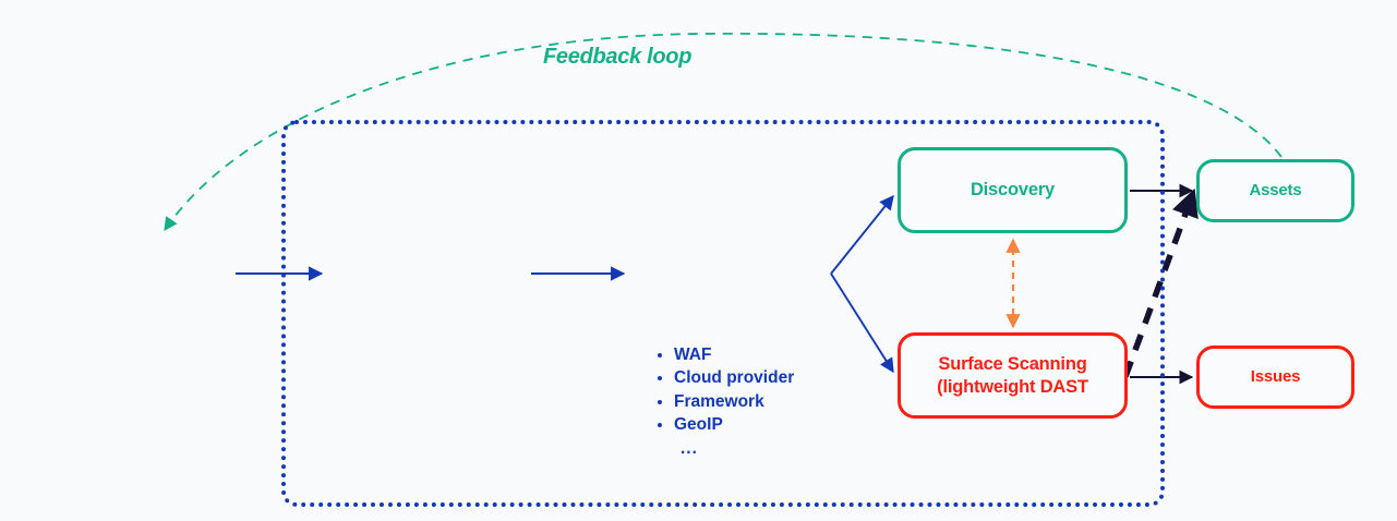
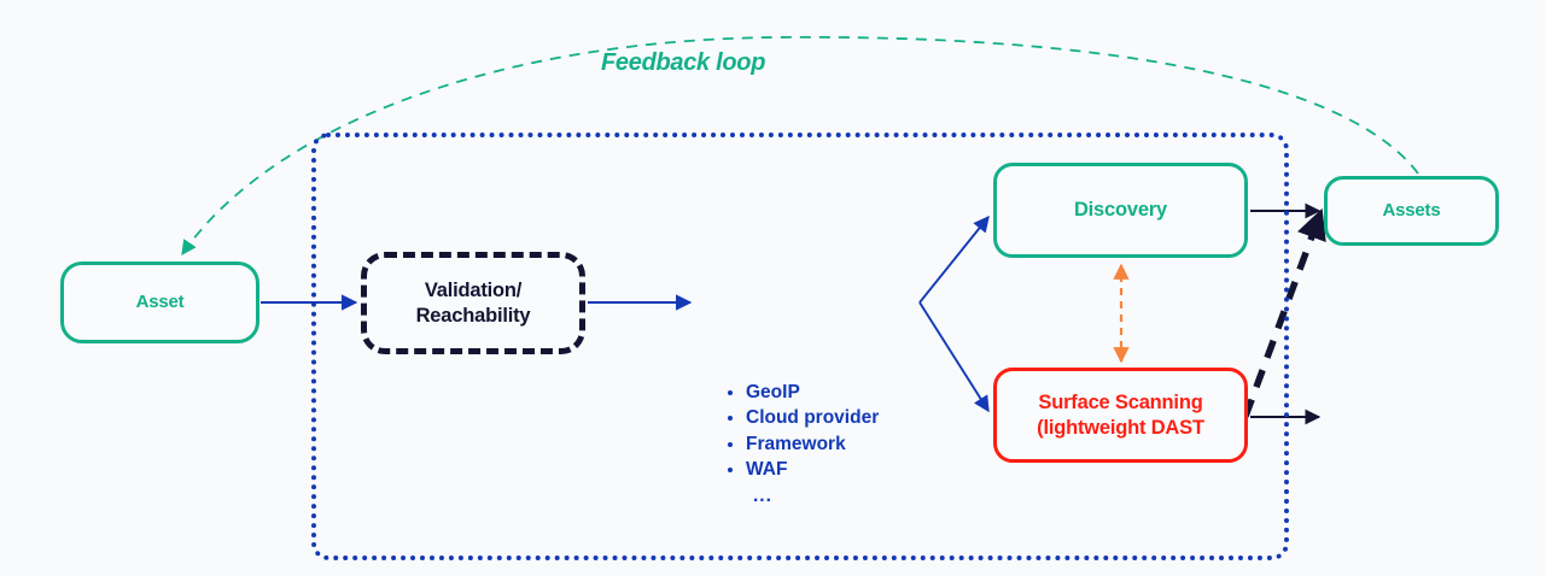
  Feedback loop
+ Asset
+ Validation/
+ Reachability
  Discovery
  Surface Scanning
  (lightweight DAST
  Assets
- Issues
- WAF
+ GeoIP
  Cloud provider
  Framework
- GeoIP
+ WAF
  ...
